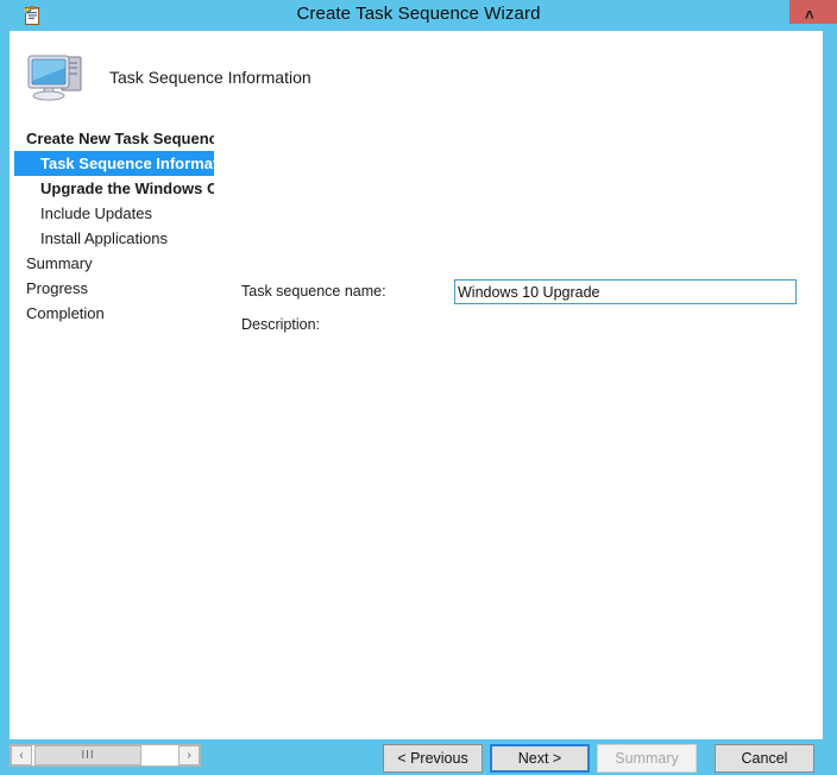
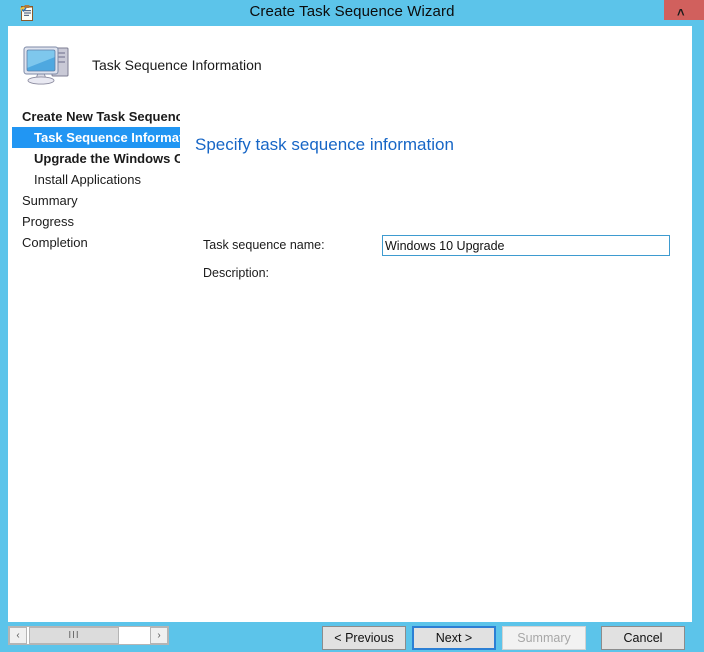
  Create Task Sequence Wizard
  ˄
  Task Sequence Information
  Create New Task Sequenc
  Task Sequence Informa
- Include Updates
  Install Applications
  Summary
  Progress
  Completion
+ Specify task sequence information
  Task sequence name:
  Windows 10 Upgrade
  Description:
  < Previous
  Next >
  Summary
  Cancel
  ‹
  III
  ›
